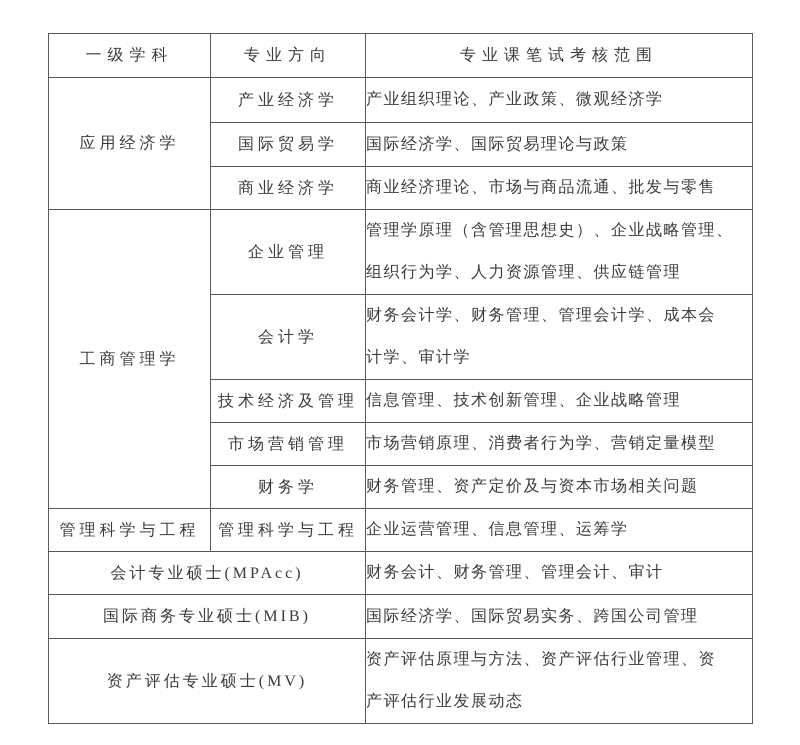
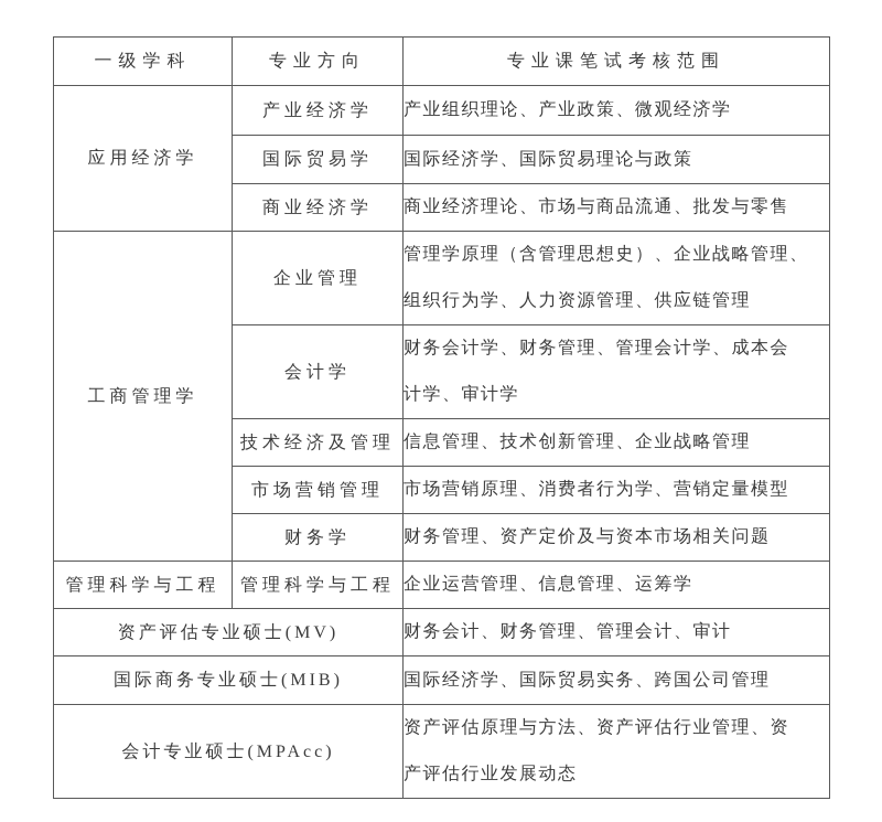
  一级学科	专业方向	专业课笔试考核范围
  应用经济学	产业经济学	产业组织理论、产业政策、微观经济学
  国际贸易学	国际经济学、国际贸易理论与政策
  商业经济学	商业经济理论、市场与商品流通、批发与零售
  工商管理学	企业管理	管理学原理（含管理思想史）、企业战略管理、 组织行为学、人力资源管理、供应链管理
  会计学	财务会计学、财务管理、管理会计学、成本会 计学、审计学
  技术经济及管理	信息管理、技术创新管理、企业战略管理
  市场营销管理	市场营销原理、消费者行为学、营销定量模型
  财务学	财务管理、资产定价及与资本市场相关问题
  管理科学与工程	管理科学与工程	企业运营管理、信息管理、运筹学
- 会计专业硕士(MPAcc)	财务会计、财务管理、管理会计、审计
+ 资产评估专业硕士(MV)	财务会计、财务管理、管理会计、审计
  国际商务专业硕士(MIB)	国际经济学、国际贸易实务、跨国公司管理
- 资产评估专业硕士(MV)	资产评估原理与方法、资产评估行业管理、资 产评估行业发展动态
+ 会计专业硕士(MPAcc)	资产评估原理与方法、资产评估行业管理、资 产评估行业发展动态
